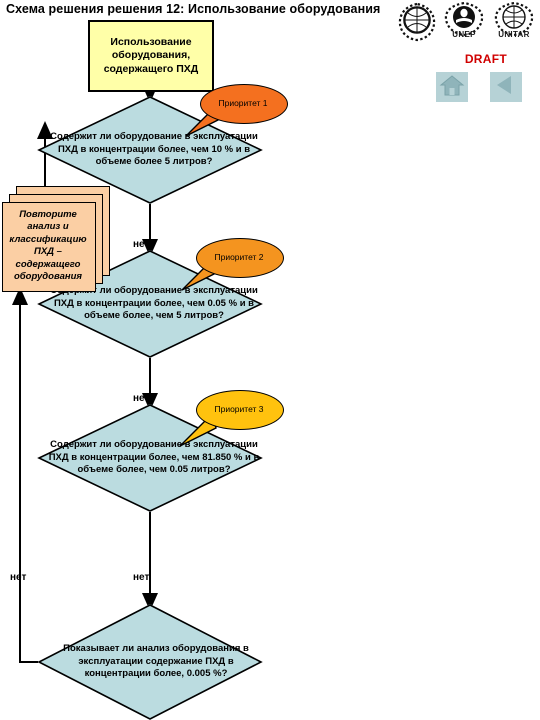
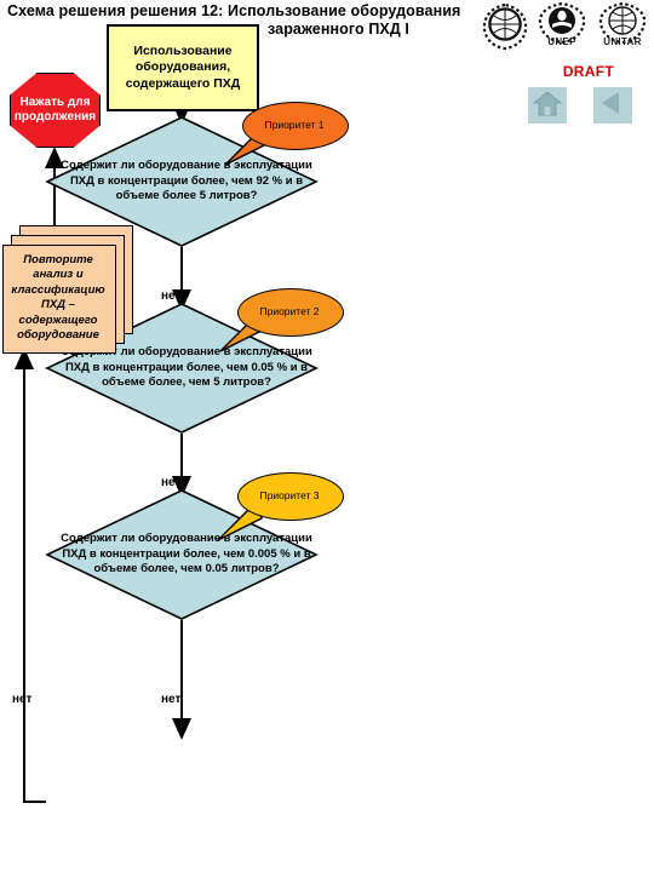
  Схема решения решения 12: Использование оборудования
+ зараженного ПХД I
  UNEP
  UNITAR
  DRAFT
+ Нажать для продолжения
  Использование оборудования, содержащего ПХД
- Повторите анализ и классификацию ПХД – содержащего оборудования
+ Повторите анализ и классификацию ПХД – содержащего оборудование
- Содержит ли оборудование в эксплуатации ПХД в концентрации более, чем 10 % и в объеме более 5 литров?
+ Содержит ли оборудование в эксплуатации ПХД в концентрации более, чем 92 % и в объеме более 5 литров?
  ли оборудование в эксплуатации ПХД в концентрации более, чем 0.05 % и в объеме более, чем 5 литров?
- Содержит ли оборудование в эксплуатации ПХД в концентрации более, чем 81.850 % и в объеме более, чем 0.05 литров?
+ Содержит ли оборудование в эксплуатации ПХД в концентрации более, чем 0.005 % и в объеме более, чем 0.05 литров?
- Показывает ли анализ оборудования в эксплуатации содержание ПХД в концентрации более, 0.005 %?
  Приоритет 1
  Приоритет 2
  Приоритет 3
  нет
  нет
  нет
  нет
